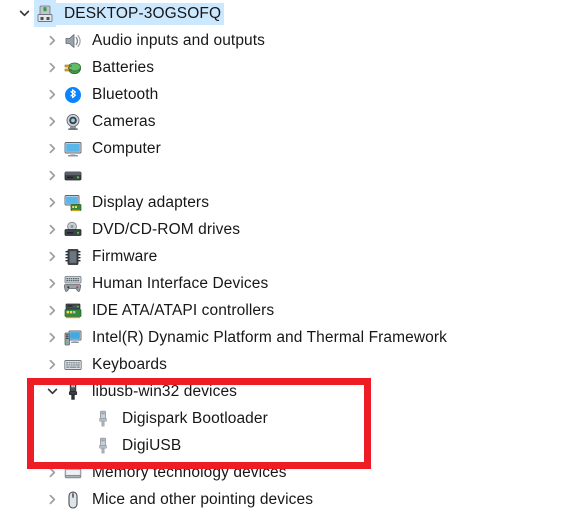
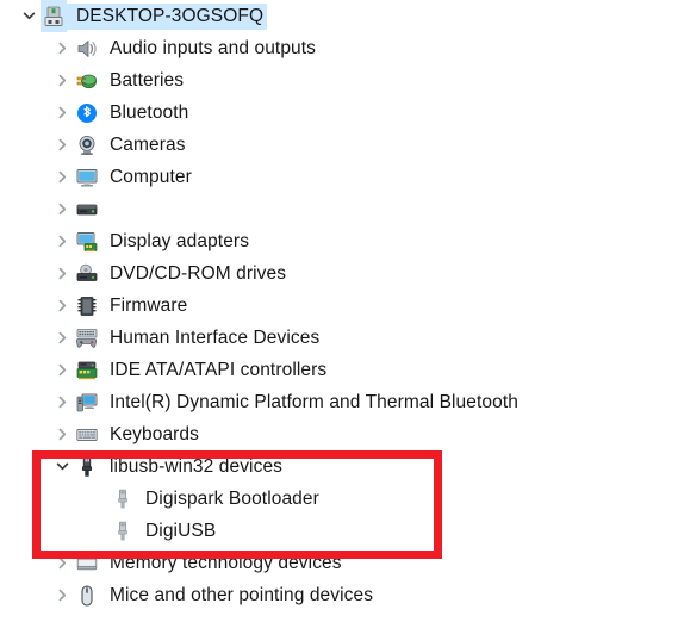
  DESKTOP-3OGSOFQ
  Audio inputs and outputs
  Batteries
  Bluetooth
  Cameras
  Computer
  Display adapters
  DVD/CD-ROM drives
  Firmware
  Human Interface Devices
  IDE ATA/ATAPI controllers
- Intel(R) Dynamic Platform and Thermal Framework
+ Intel(R) Dynamic Platform and Thermal Bluetooth
  Keyboards
  libusb-win32 devices
  Digispark Bootloader
  DigiUSB
  Memory technology devices
  Mice and other pointing devices
